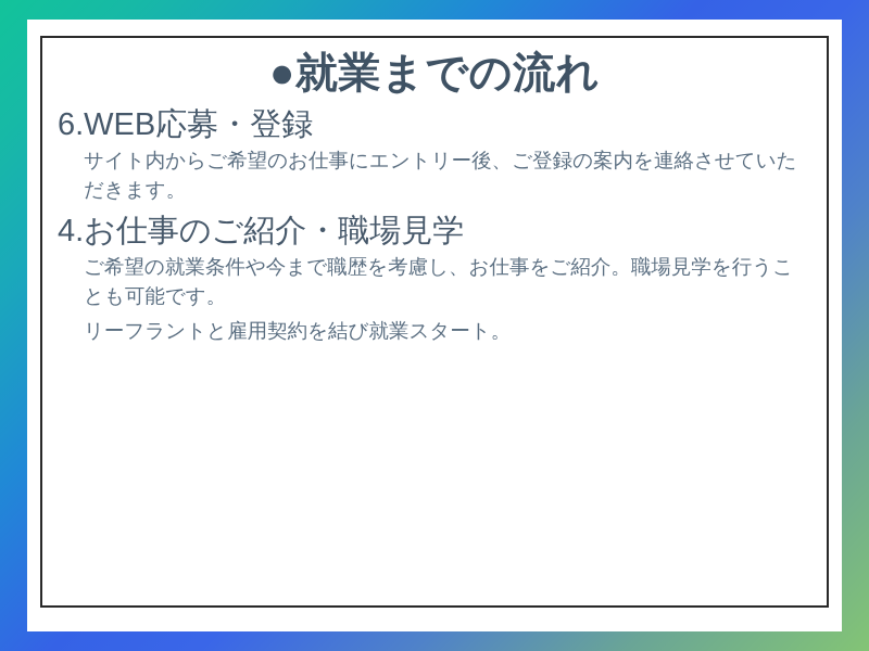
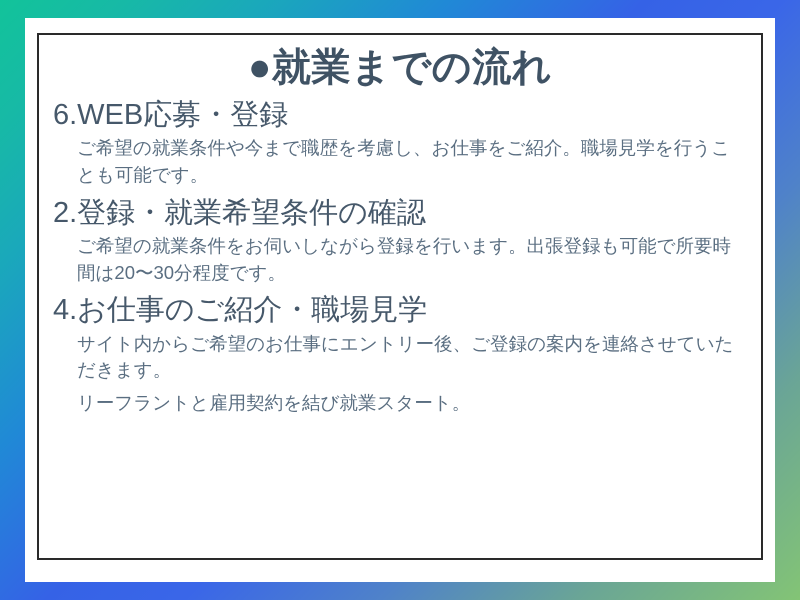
  ●就業までの流れ
  6.WEB応募・登録
- サイト内からご希望のお仕事にエントリー後、ご登録の案内を連絡させていただきます。
+ ご希望の就業条件や今まで職歴を考慮し、お仕事をご紹介。職場見学を行うことも可能です。
+ 2.登録・就業希望条件の確認
+ ご希望の就業条件をお伺いしながら登録を行います。出張登録も可能で所要時間は20〜30分程度です。
  4.お仕事のご紹介・職場見学
- ご希望の就業条件や今まで職歴を考慮し、お仕事をご紹介。職場見学を行うことも可能です。
+ サイト内からご希望のお仕事にエントリー後、ご登録の案内を連絡させていただきます。
  リーフラントと雇用契約を結び就業スタート。
